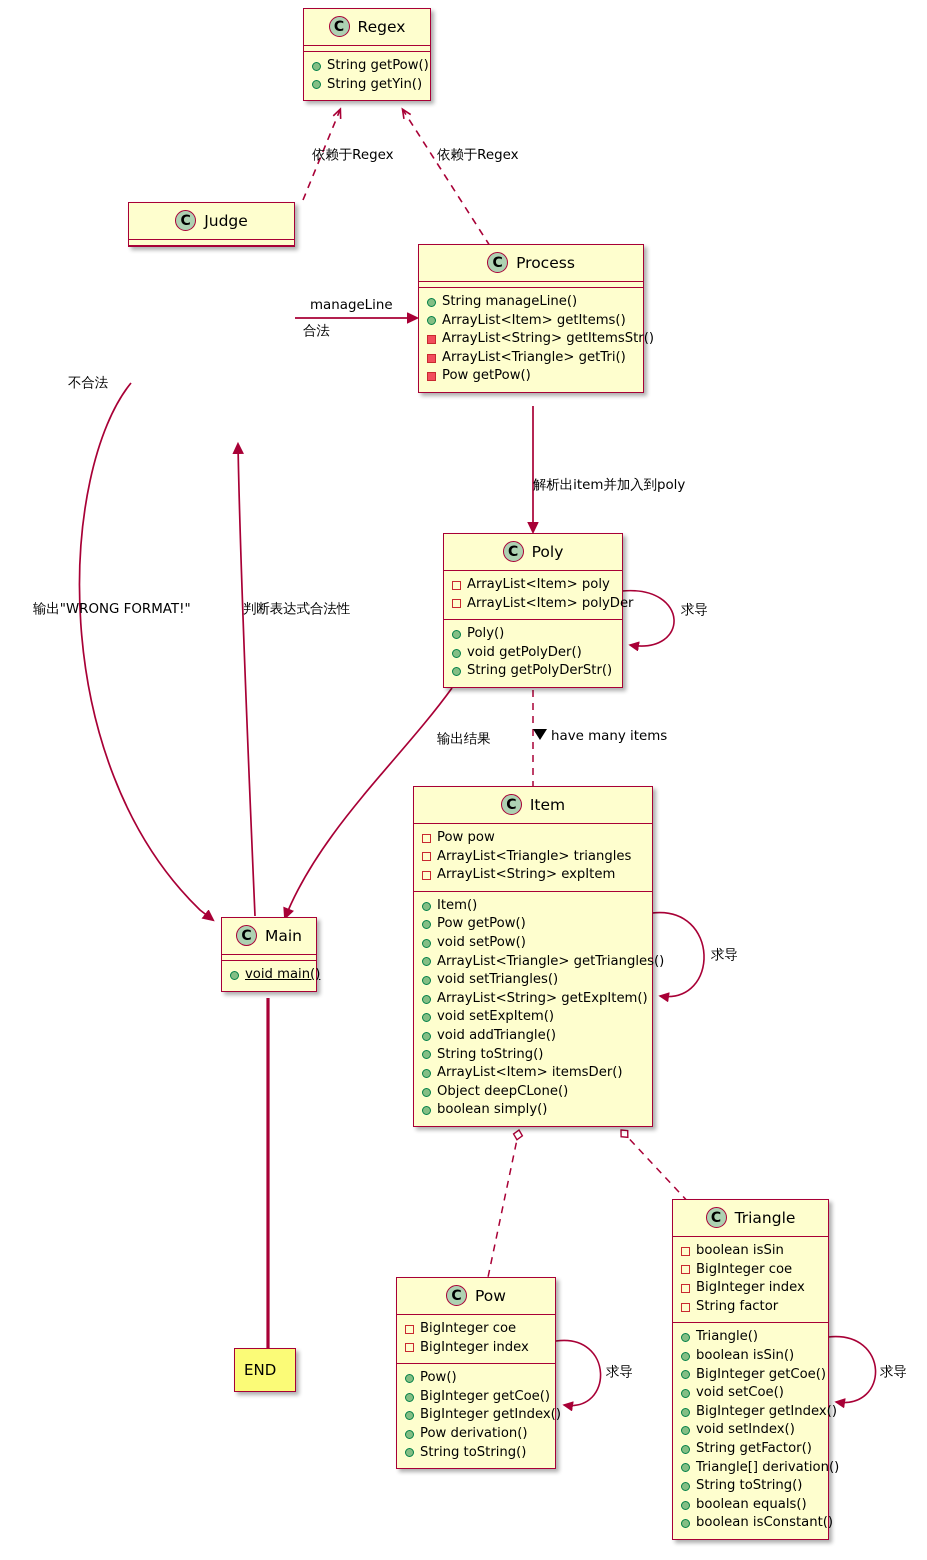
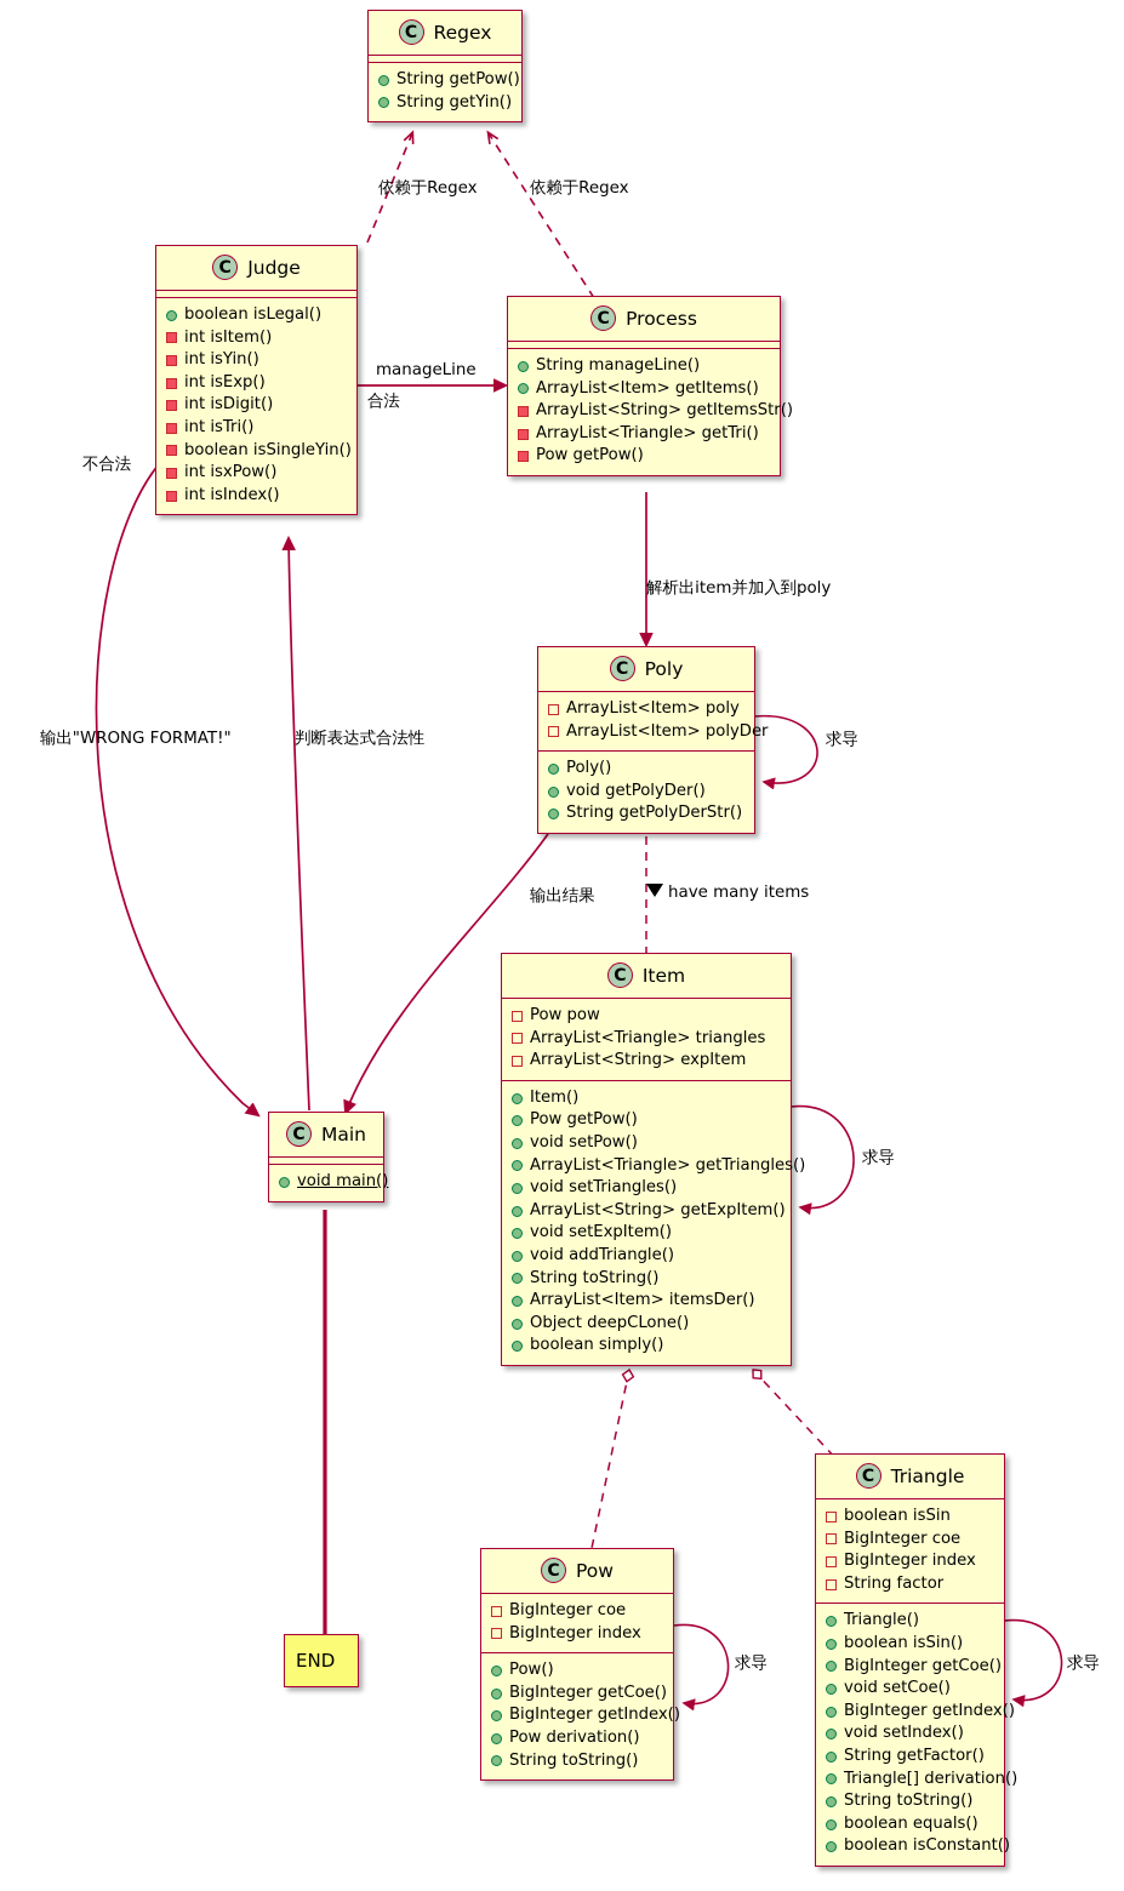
  C
  Regex
  String getPow()
  String getYin()
  C
  Judge
+ boolean isLegal()
+ int isItem()
+ int isYin()
+ int isExp()
+ int isDigit()
+ int isTri()
+ boolean isSingleYin()
+ int isxPow()
+ int isIndex()
  C
  Process
  String manageLine()
  ArrayList<Item> getItems()
  ArrayList<String> getItemsStr()
  ArrayList<Triangle> getTri()
  Pow getPow()
  C
  Poly
  ArrayList<Item> poly
  ArrayList<Item> polyDer
  Poly()
  void getPolyDer()
  String getPolyDerStr()
  C
  Item
  Pow pow
  ArrayList<Triangle> triangles
  ArrayList<String> expItem
  Item()
  Pow getPow()
  void setPow()
  ArrayList<Triangle> getTriangles()
  void setTriangles()
  ArrayList<String> getExpItem()
  void setExpItem()
  void addTriangle()
  String toString()
  ArrayList<Item> itemsDer()
  Object deepCLone()
  boolean simply()
  C
  Main
  void main()
  C
  Pow
  BigInteger coe
  BigInteger index
  Pow()
  BigInteger getCoe()
  BigInteger getIndex()
  Pow derivation()
  String toString()
  C
  Triangle
  boolean isSin
  BigInteger coe
  BigInteger index
  String factor
  Triangle()
  boolean isSin()
  BigInteger getCoe()
  void setCoe()
  BigInteger getIndex()
  void setIndex()
  String getFactor()
  Triangle[] derivation()
  String toString()
  boolean equals()
  boolean isConstant()
  END
  依赖于Regex
  依赖于Regex
  manageLine
  合法
  不合法
  输出"WRONG FORMAT!"
  判断表达式合法性
  解析出item并加入到poly
  输出结果
  have many items
  求导
  求导
  求导
  求导
